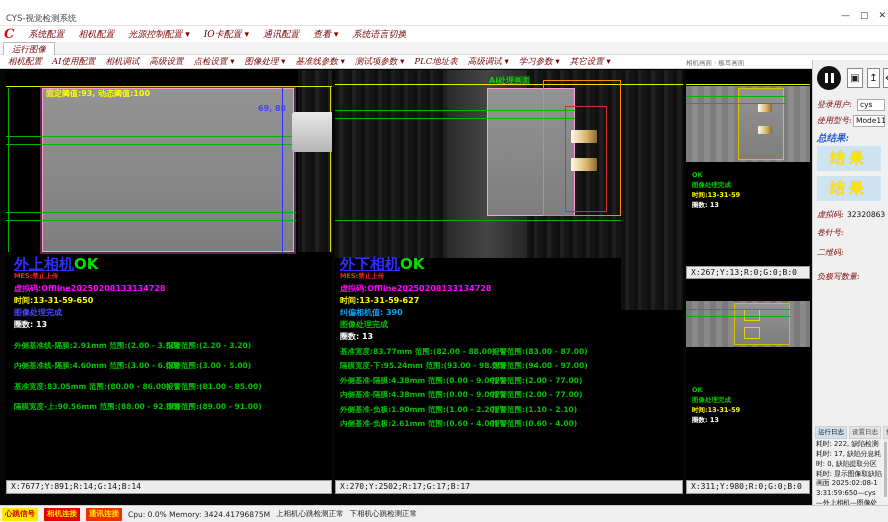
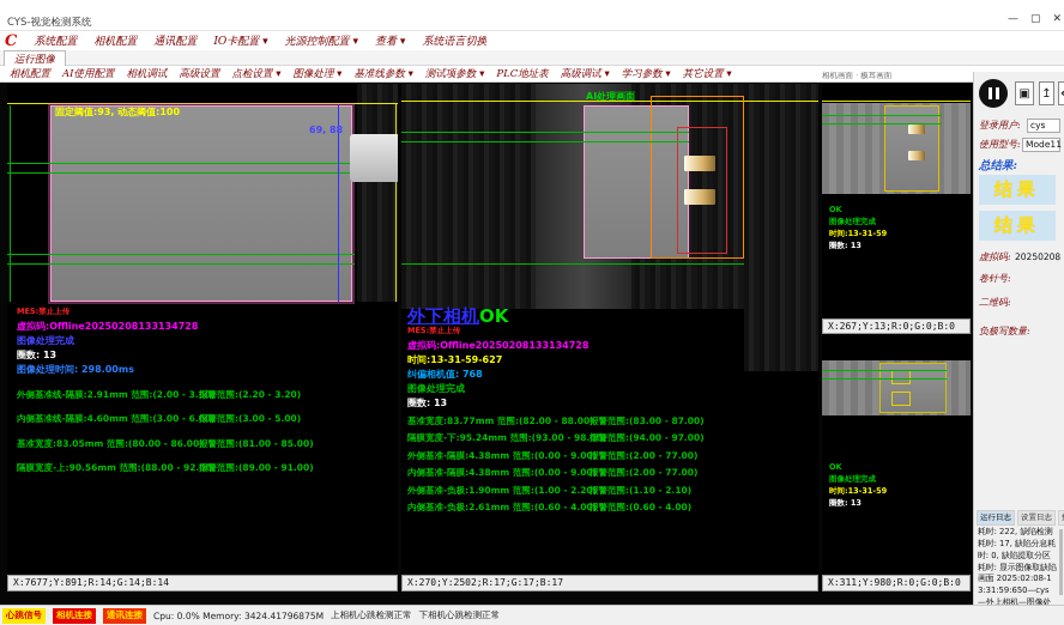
  CYS-视觉检测系统
  —
  ▢
  ✕
  C
  系统配置
  相机配置
- 光源控制配置 ▾
+ 通讯配置
  IO卡配置 ▾
- 通讯配置
+ 光源控制配置 ▾
  查看 ▾
  系统语言切换
  运行图像
  相机配置
  AI使用配置
  相机调试
  高级设置
  点检设置 ▾
  图像处理 ▾
  基准线参数 ▾
  测试项参数 ▾
  PLC地址表
  高级调试 ▾
  学习参数 ▾
  其它设置 ▾
  相机画面 · 极耳画面
  固定阈值:93, 动态阈值:100
  69, 88
- 外上相机OK
  MES:禁止上传
  虚拟码:Offline20250208133134728
- 时间:13-31-59-650
  图像处理完成
  圈数: 13
+ 图像处理时间: 298.00ms
  外侧基准线-隔膜:2.91mm 范围:(2.00 - 3.
  报警范围:(2.20 - 3.20)
  内侧基准线-隔膜:4.60mm 范围:(3.00 - 6.
  报警范围:(3.00 - 5.00)
  基准宽度:83.05mm 范围:(80.00 - 86.00
  报警范围:(81.00 - 85.00)
  隔膜宽度-上:90.56mm 范围:(88.00 - 92.
  报警范围:(89.00 - 91.00)
  X:7677;Y:891;R:14;G:14;B:14
  AI处理画面
  外下相机OK
  MES:禁止上传
  虚拟码:Offline20250208133134728
  时间:13-31-59-627
- 纠偏相机值: 390
+ 纠偏相机值: 768
  图像处理完成
  圈数: 13
  基准宽度:83.77mm 范围:(82.00 - 88.00
  报警范围:(83.00 - 87.00)
  隔膜宽度-下:95.24mm 范围:(93.00 - 98.
  报警范围:(94.00 - 97.00)
  外侧基准-隔膜:4.38mm 范围:(0.00 - 9.0
  报警范围:(2.00 - 77.00)
  内侧基准-隔膜:4.38mm 范围:(0.00 - 9.0
  报警范围:(2.00 - 77.00)
  外侧基准-负极:1.90mm 范围:(1.00 - 2.2
  报警范围:(1.10 - 2.10)
  内侧基准-负极:2.61mm 范围:(0.60 - 4.0
  报警范围:(0.60 - 4.00)
  X:270;Y:2502;R:17;G:17;B:17
  OK
  图像处理完成
  时间:13-31-59
  圈数: 13
  X:267;Y:13;R:0;G:0;B:0
  OK
  图像处理完成
  时间:13-31-59
  圈数: 13
  X:311;Y:980;R:0;G:0;B:0
  ▣
  ↥
  登录用户:
  cys
  使用型号:
  Mode11
  总结果:
  结果
  结果
  虚拟码:
- 32320863
+ 20250208
  卷针号:
  二维码:
  负极写数量:
  运行日志
  设置日志
  耗时: 222, 缺陷检测耗时: 17, 缺陷分息耗时: 0, 缺陷提取分区耗时: 显示图像取缺陷画面 2025:02:08-13:31:59:650—cys—外上相机—图像处
  心跳信号
  相机连接
  通讯连接
  Cpu: 0.0% Memory: 3424.41796875M
  上相机心跳检测正常
  下相机心跳检测正常
